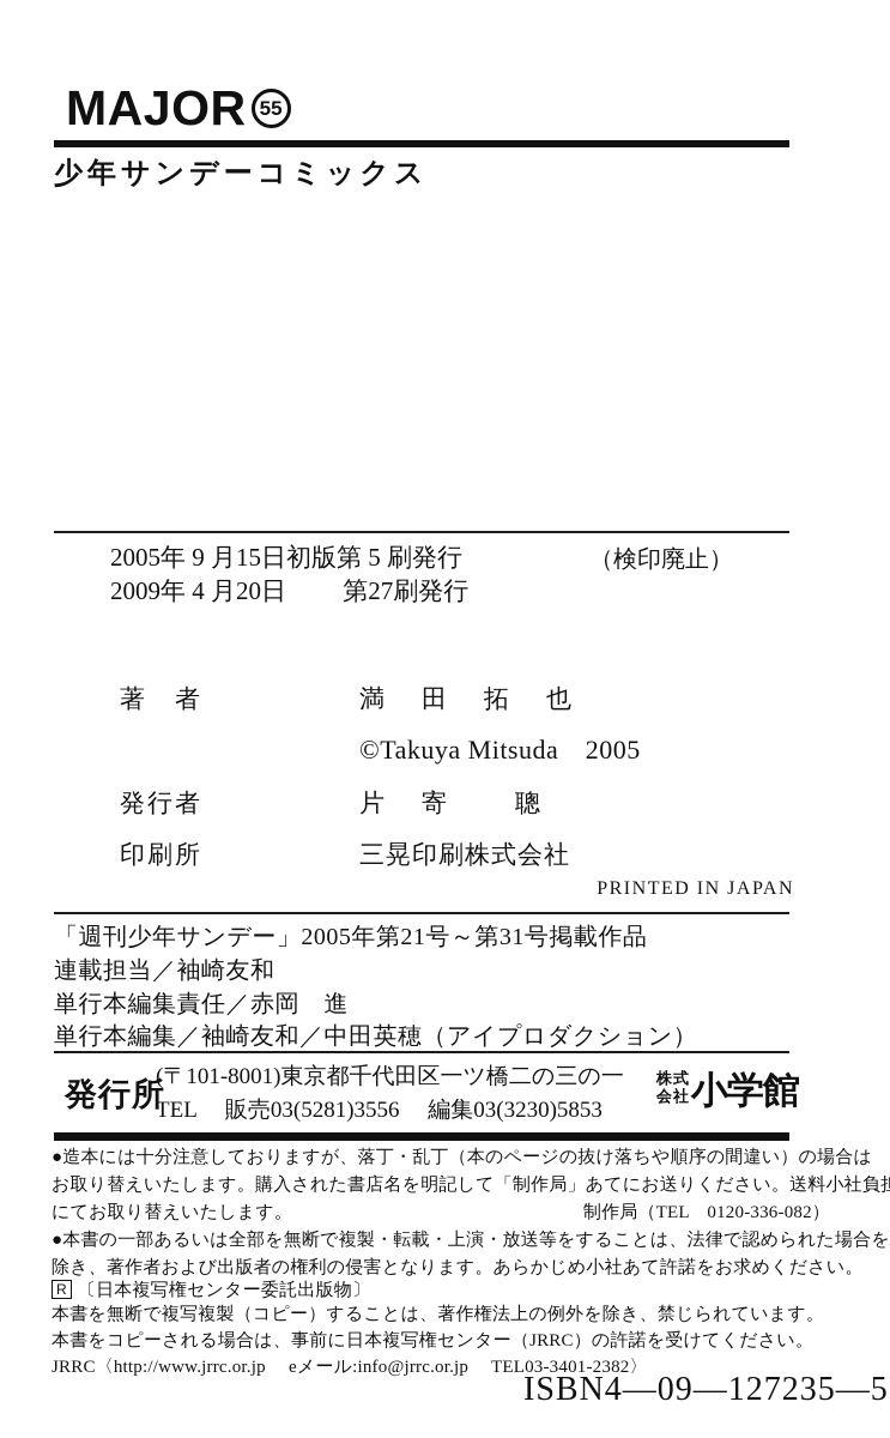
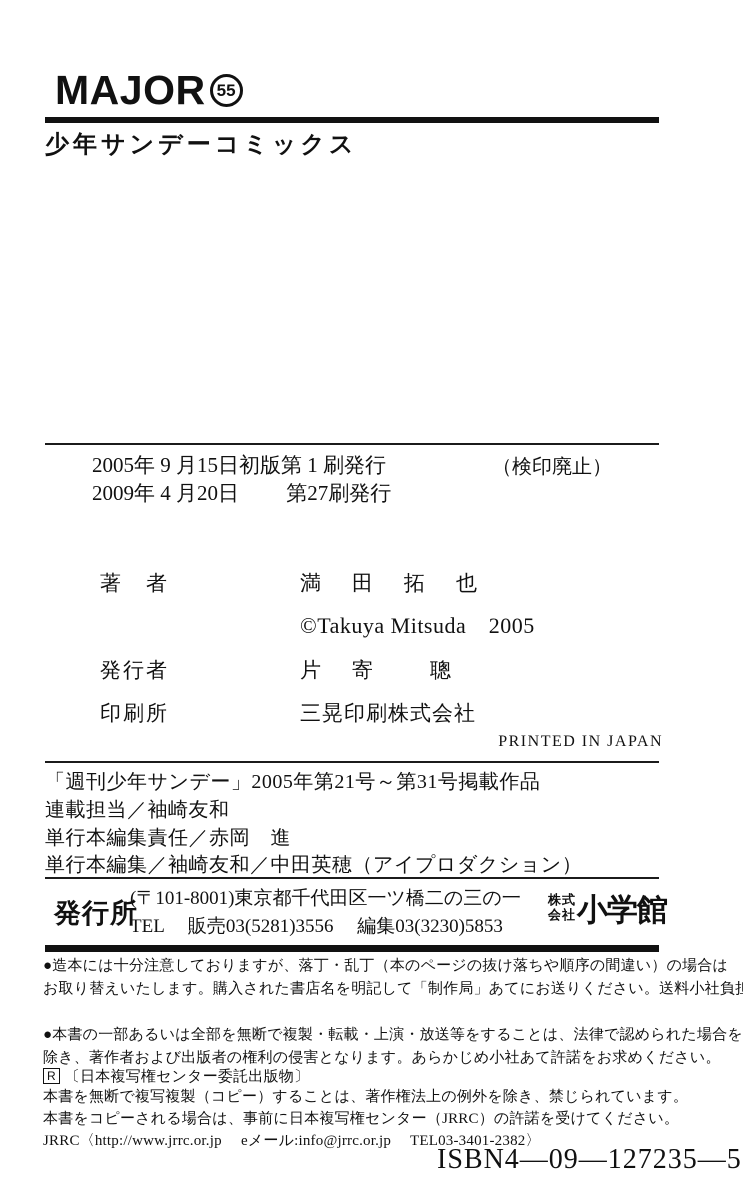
  MAJOR
  55
  少年サンデーコミックス
- 2005年 9 月15日初版第 5 刷発行
+ 2005年 9 月15日初版第 1 刷発行
  （検印廃止）
  2009年 4 月20日 第27刷発行
  著 者
  満 田 拓 也
  ©Takuya Mitsuda 2005
  発行者
  片 寄 聰
  印刷所
  三晃印刷株式会社
  PRINTED IN JAPAN
  「週刊少年サンデー」2005年第21号～第31号掲載作品
  連載担当／袖崎友和
  単行本編集責任／赤岡 進
  単行本編集／袖崎友和／中田英穂（アイプロダクション）
  発行所
  (〒101-8001)東京都千代田区一ツ橋二の三の一
  TEL 販売03(5281)3556 編集03(3230)5853
  株式
  会社
  小学館
  ●造本には十分注意しておりますが、落丁・乱丁（本のページの抜け落ちや順序の間違い）の場合は
  お取り替えいたします。購入された書店名を明記して「制作局」あてにお送りください。送料小社負
- にてお取り替えいたします。
- 制作局（TEL 0120-336-082）
  ●本書の一部あるいは全部を無断で複製・転載・上演・放送等をすることは、法律で認められた場合を
  除き、著作者および出版者の権利の侵害となります。あらかじめ小社あて許諾をお求めください。
  R 〔日本複写権センター委託出版物〕
  本書を無断で複写複製（コピー）することは、著作権法上の例外を除き、禁じられています。
  本書をコピーされる場合は、事前に日本複写権センター（JRRC）の許諾を受けてください。
  JRRC〈http://www.jrrc.or.jp eメール:info@jrrc.or.jp TEL03-3401-2382〉
  ISBN4―09―127235―5
